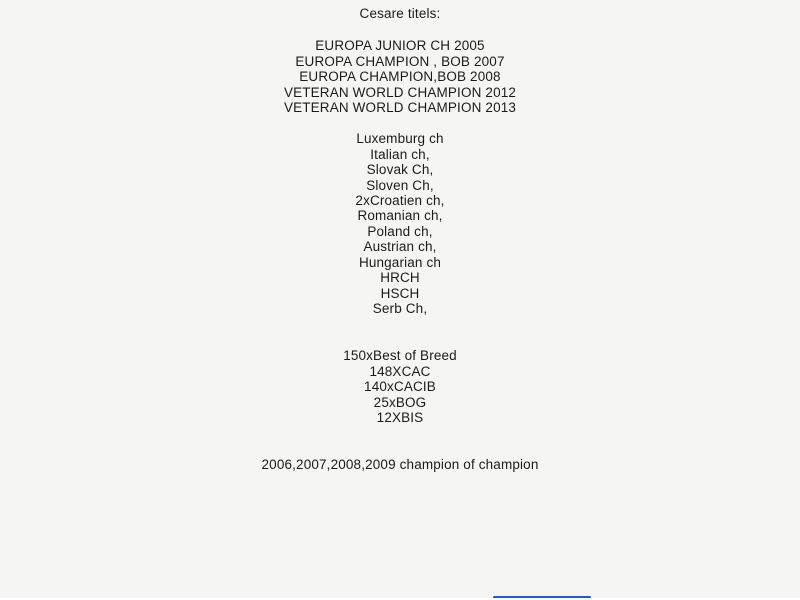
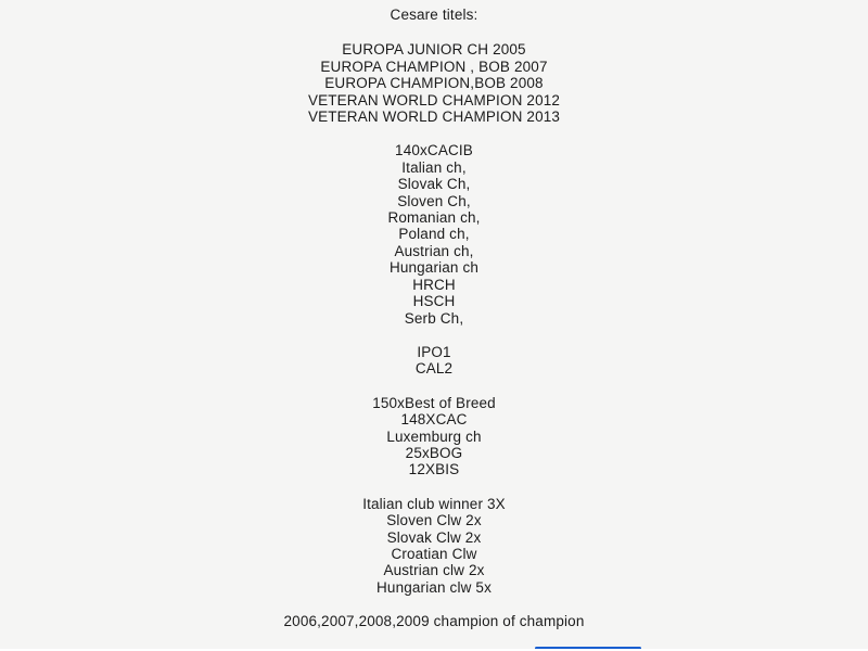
  Cesare titels:
  EUROPA JUNIOR CH 2005
  EUROPA CHAMPION , BOB 2007
  EUROPA CHAMPION,BOB 2008
  VETERAN WORLD CHAMPION 2012
  VETERAN WORLD CHAMPION 2013
- Luxemburg ch
+ 140xCACIB
  Italian ch,
  Slovak Ch,
  Sloven Ch,
- 2xCroatien ch,
  Romanian ch,
  Poland ch,
  Austrian ch,
  Hungarian ch
  HRCH
  HSCH
  Serb Ch,
+ IPO1
+ CAL2
  150xBest of Breed
  148XCAC
- 140xCACIB
+ Luxemburg ch
  25xBOG
  12XBIS
+ Italian club winner 3X
+ Sloven Clw 2x
+ Slovak Clw 2x
+ Croatian Clw
+ Austrian clw 2x
+ Hungarian clw 5x
  2006,2007,2008,2009 champion of champion
